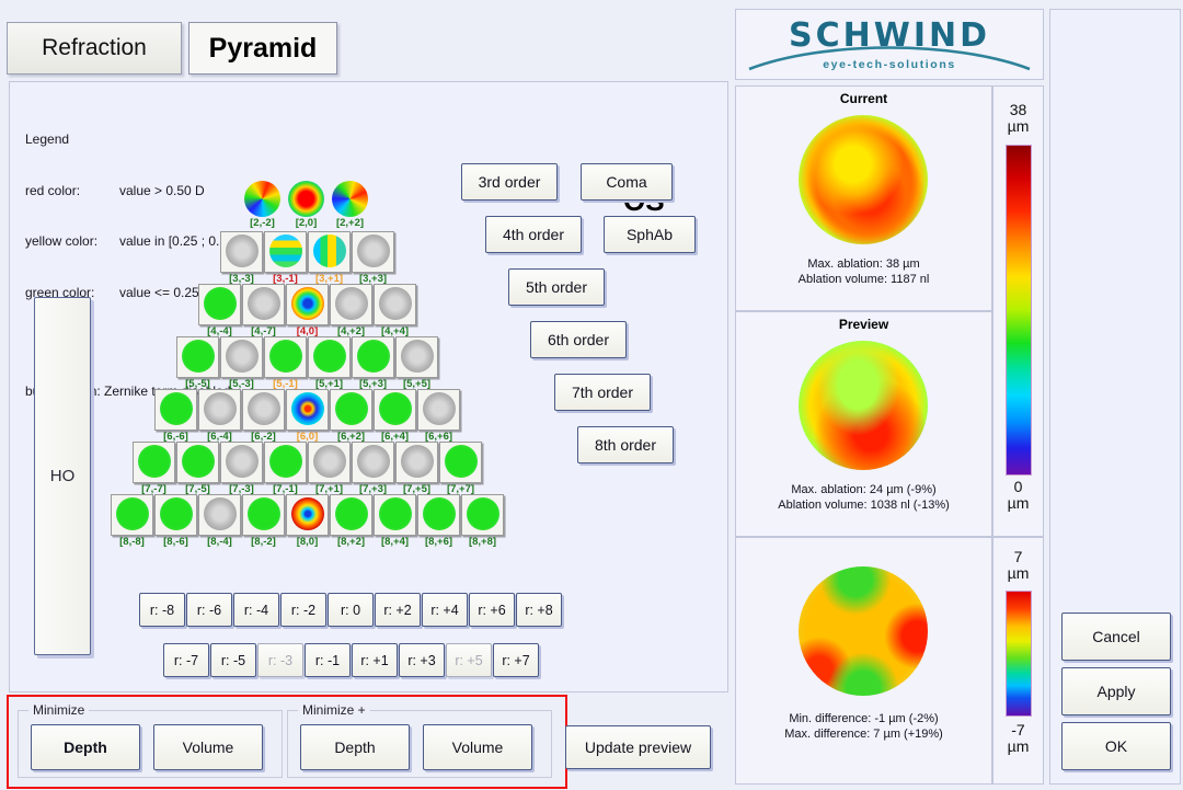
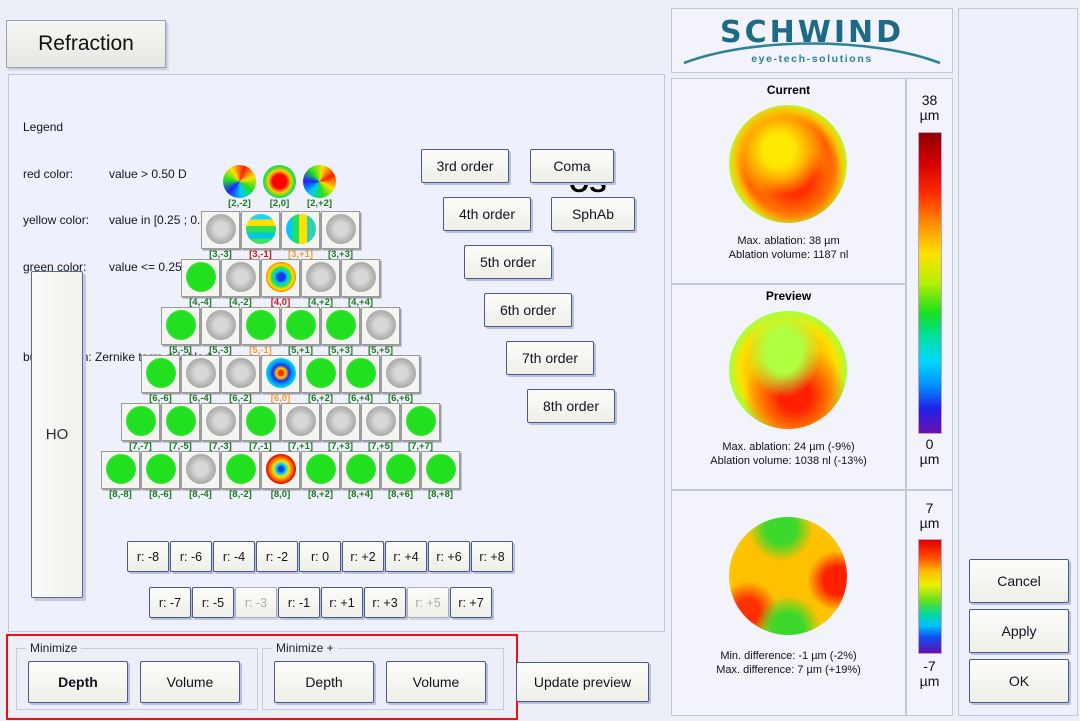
  Refraction
- Pyramid
  Legend
  red color:
  value > 0.50 D
  yellow color:
  value in [0.25 ; 0.
  green color:
  value <= 0.25
  OS
  HO
  [2,-2]
  [2,0]
  [2,+2]
  [3,-3]
  [3,-1]
  [3,+1]
  [3,+3]
  [4,-4]
- [4,-7]
+ [4,-2]
  [4,0]
  [4,+2]
  [4,+4]
  [5,-5]
  [5,-3]
  [5,-1]
  [5,+1]
  [5,+3]
  [5,+5]
  [6,-6]
  [6,-4]
  [6,-2]
  [6,0]
  [6,+2]
  [6,+4]
  [6,+6]
  [7,-7]
  [7,-5]
  [7,-3]
  [7,-1]
  [7,+1]
  [7,+3]
  [7,+5]
  [7,+7]
  [8,-8]
  [8,-6]
  [8,-4]
  [8,-2]
  [8,0]
  [8,+2]
  [8,+4]
  [8,+6]
  [8,+8]
  3rd order
  4th order
  5th order
  6th order
  7th order
  8th order
  Coma
  SphAb
  r: -8
  r: -6
  r: -4
  r: -2
  r: 0
  r: +2
  r: +4
  r: +6
  r: +8
  r: -7
  r: -5
  r: -3
  r: -1
  r: +1
  r: +3
  r: +5
  r: +7
  Minimize
  Depth
  Volume
  Minimize +
  Depth
  Volume
  Update preview
  SCHWIND
  eye-tech-solutions
  Current
  Max. ablation: 38 µm
  Ablation volume: 1187 nl
  Preview
  Max. ablation: 24 µm (-9%)
  Ablation volume: 1038 nl (-13%)
  Min. difference: -1 µm (-2%)
  Max. difference: 7 µm (+19%)
  38
  µm
  0
  µm
  7
  µm
  -7
  µm
  Cancel
  Apply
  OK
